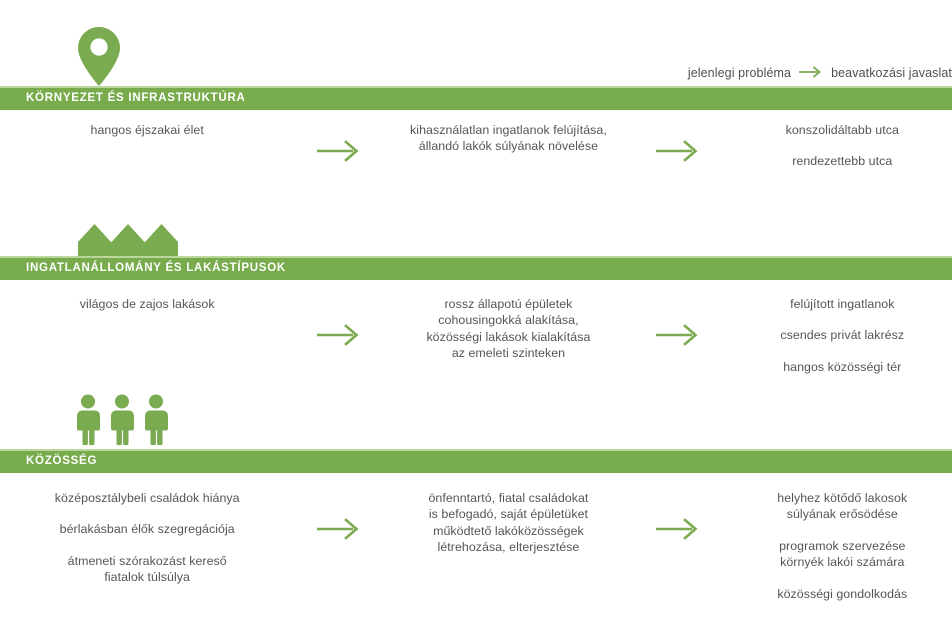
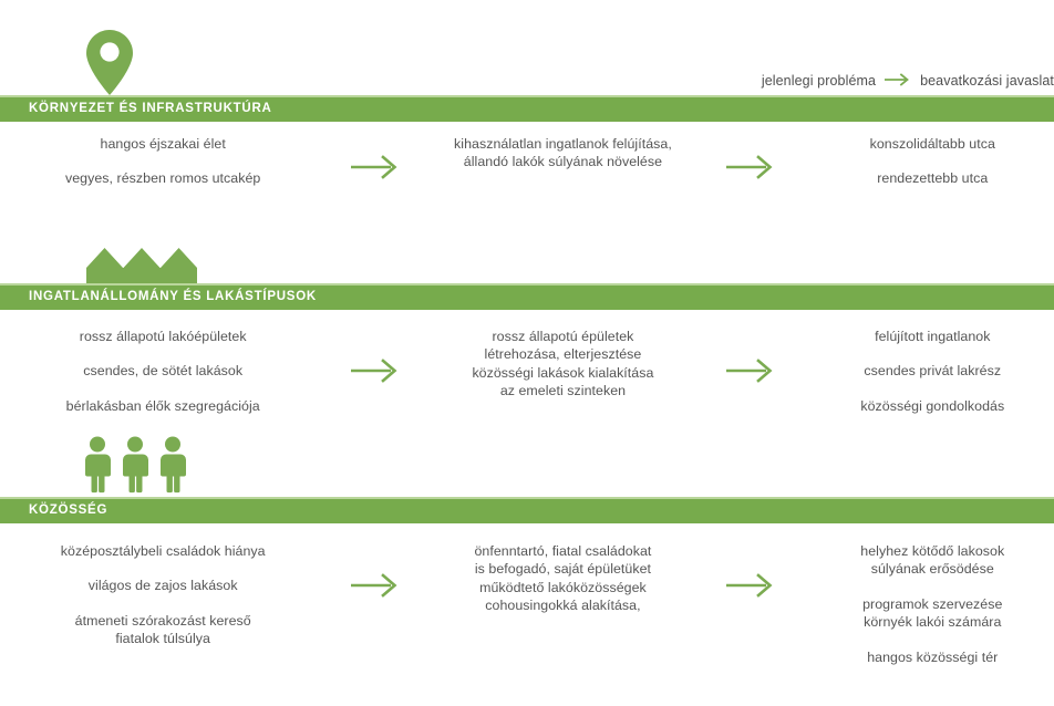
  jelenlegi probléma
  beavatkozási javaslat
  KÖRNYEZET ÉS INFRASTRUKTÚRA
  hangos éjszakai élet
+ vegyes, részben romos utcakép
  kihasználatlan ingatlanok felújítása,
  állandó lakók súlyának növelése
  konszolidáltabb utca
  rendezettebb utca
  INGATLANÁLLOMÁNY ÉS LAKÁSTÍPUSOK
+ rossz állapotú lakóépületek
+ csendes, de sötét lakások
- világos de zajos lakások
+ bérlakásban élők szegregációja
  rossz állapotú épületek
- cohousingokká alakítása,
+ létrehozása, elterjesztése
  közösségi lakások kialakítása
  az emeleti szinteken
  felújított ingatlanok
  csendes privát lakrész
- hangos közösségi tér
+ közösségi gondolkodás
  KÖZÖSSÉG
  középosztálybeli családok hiánya
- bérlakásban élők szegregációja
+ világos de zajos lakások
  átmeneti szórakozást kereső
  fiatalok túlsúlya
  önfenntartó, fiatal családokat
  is befogadó, saját épületüket
  működtető lakóközösségek
- létrehozása, elterjesztése
+ cohousingokká alakítása,
  helyhez kötődő lakosok
  súlyának erősödése
  programok szervezése
  környék lakói számára
- közösségi gondolkodás
+ hangos közösségi tér
